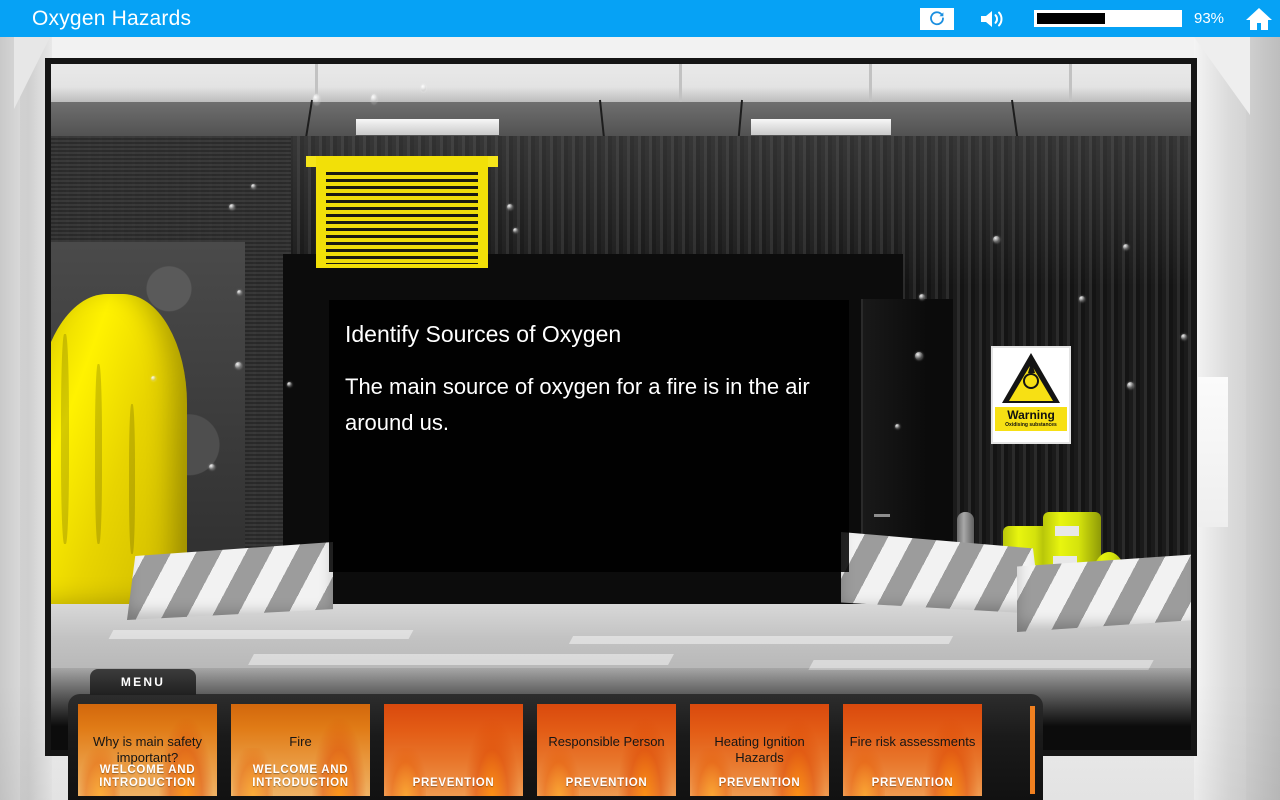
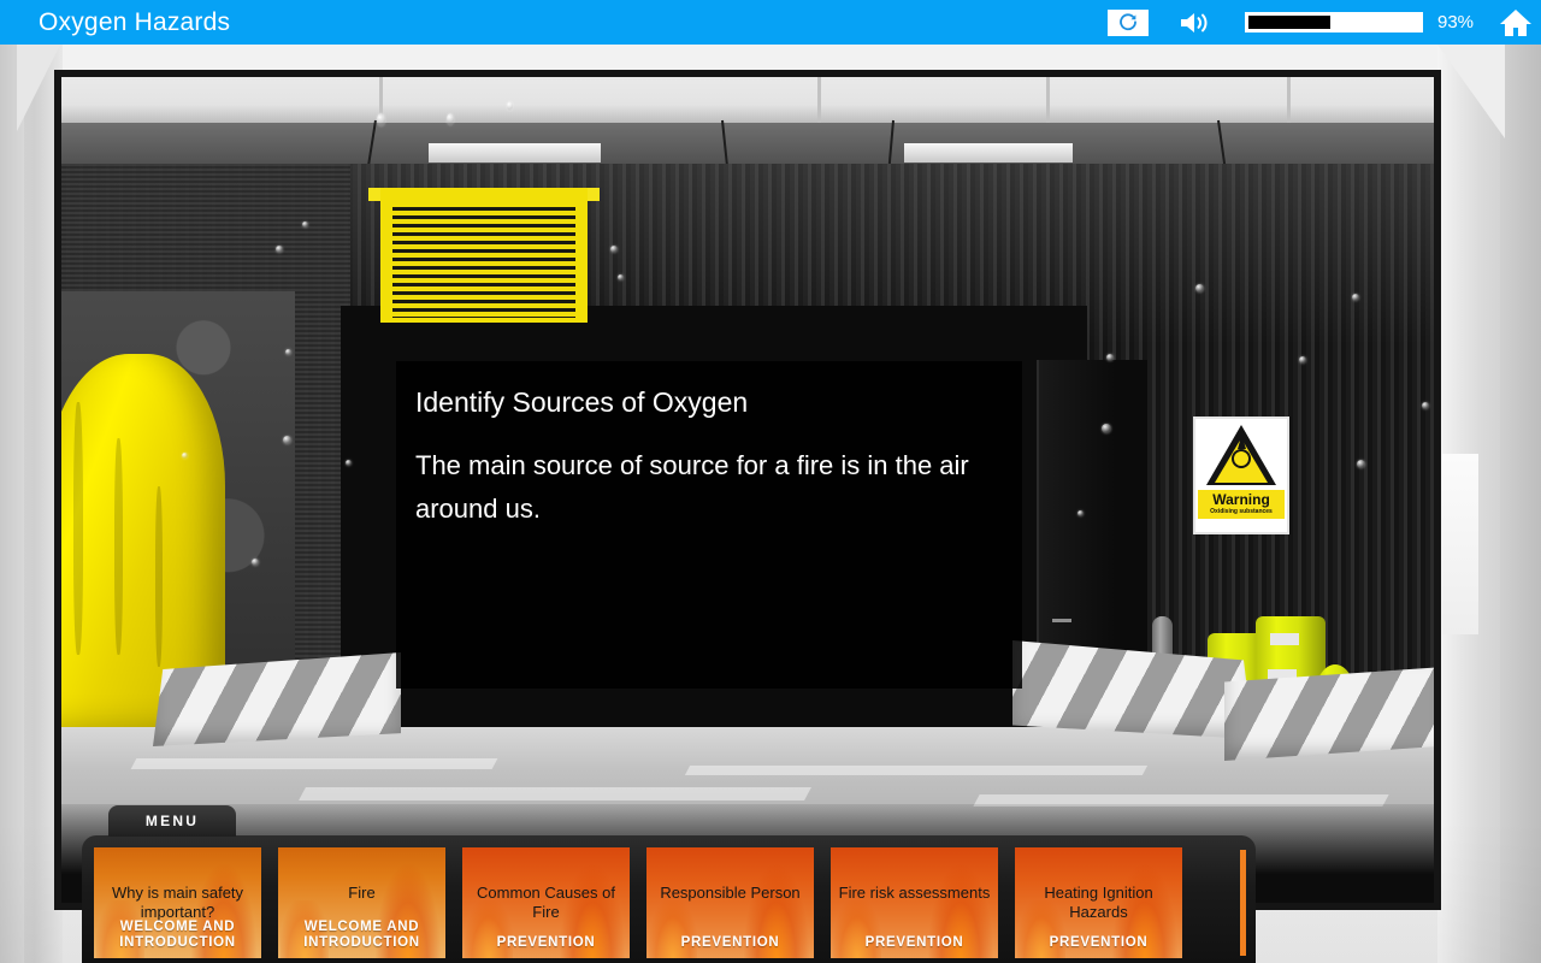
  Oxygen Hazards
  93%
  Warning
  Identify Sources of Oxygen
- The main source of oxygen for a fire is in the air around us.
+ The main source of source for a fire is in the air around us.
  MENU
  Why is main safety important?
  WELCOME AND INTRODUCTION
  Fire
  WELCOME AND INTRODUCTION
+ Common Causes of Fire
  PREVENTION
  Responsible Person
  PREVENTION
- Heating Ignition Hazards
+ Fire risk assessments
  PREVENTION
- Fire risk assessments
+ Heating Ignition Hazards
  PREVENTION
